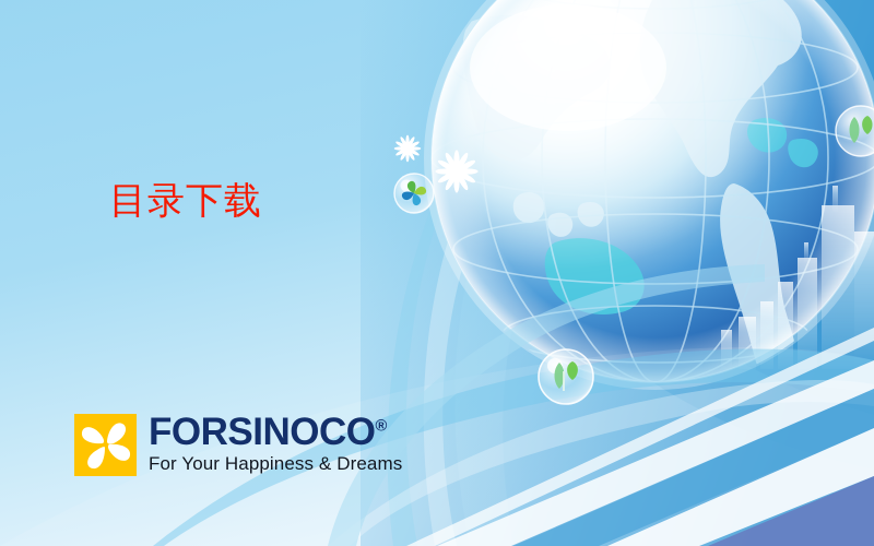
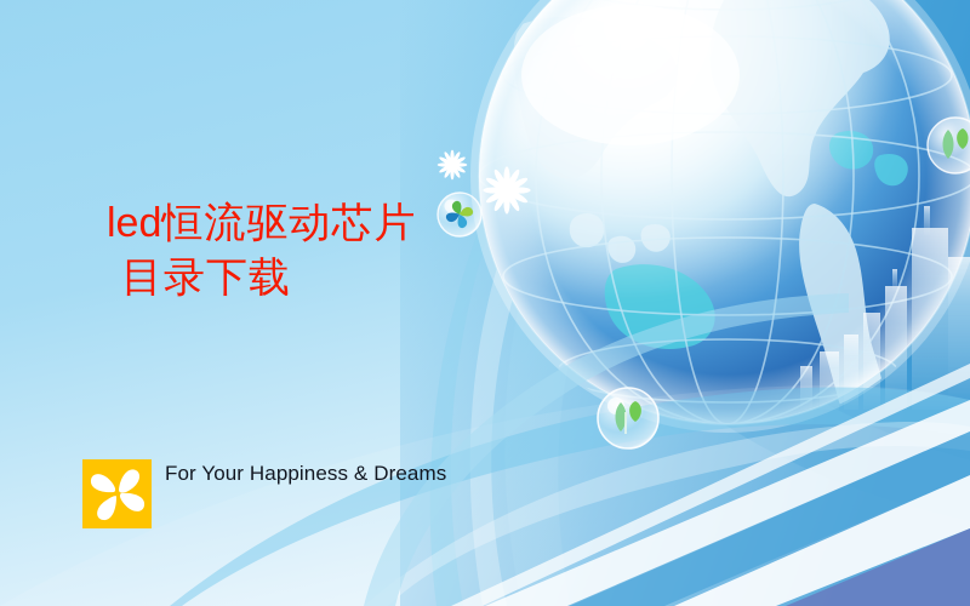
+ led恒流驱动芯片
  目录下载
- FORSINOCO®
  For Your Happiness & Dreams
